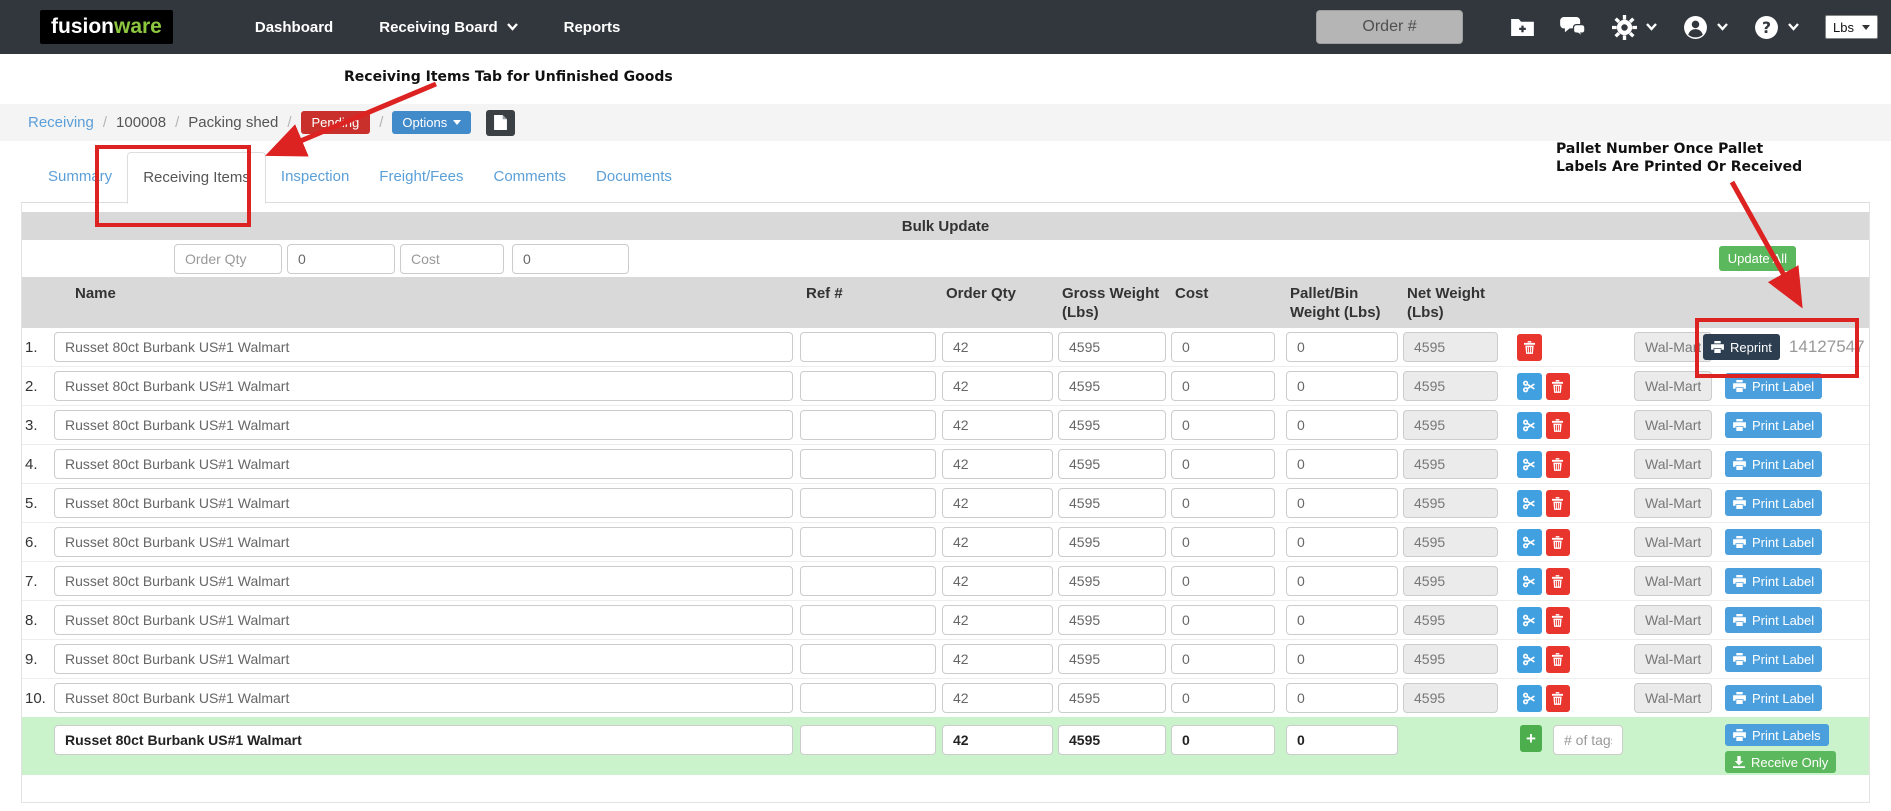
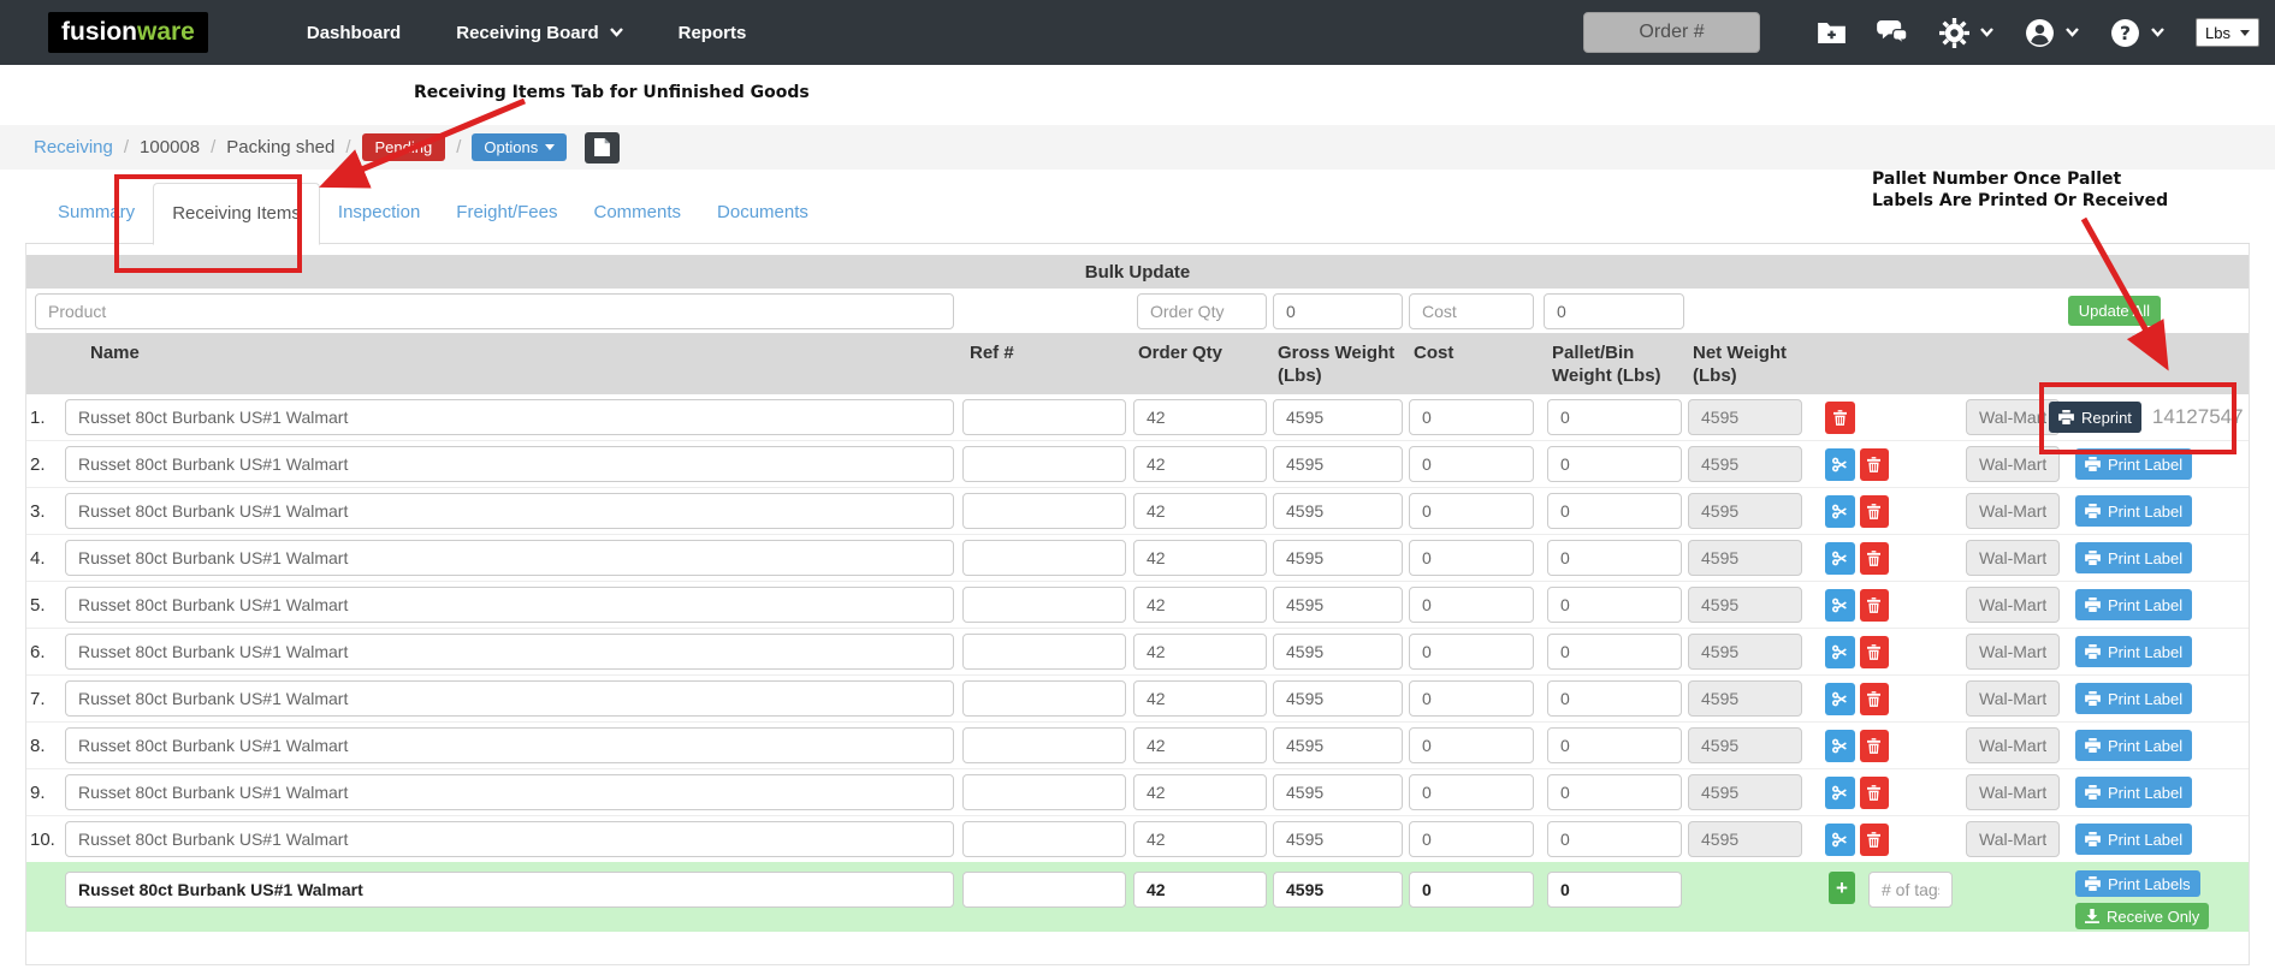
  fusionware
  Dashboard
  Receiving Board
  Reports
  Order #
  ?
  Lbs
  Receiving
  /
  100008
  /
  Packing shed
  /
  /
  Options
  Summry
  Receiving Items
  Inspection
  Freight/Fees
  Comments
  Documents
  Bulk Update
+ Product
  Order Qty
  0
  Cost
  0
  Updatell
  Name
  Ref #
  Order Qty
  Gross Weight (Lbs)
  Cost
  Pallet/Bin Weight (Lbs)
  Net Weight (Lbs)
  1.
  Russet 80ct Burbank US#1 Walmart
  42
  4595
  0
  0
  4595
  Wal-Mat
  Reprint
  14127547
  2.
  Russet 80ct Burbank US#1 Walmart
  42
  4595
  0
  0
  4595
  Wal-Mart
  Print Label
  3.
  Russet 80ct Burbank US#1 Walmart
  42
  4595
  0
  0
  4595
  Wal-Mart
  Print Label
  4.
  Russet 80ct Burbank US#1 Walmart
  42
  4595
  0
  0
  4595
  Wal-Mart
  Print Label
  5.
  Russet 80ct Burbank US#1 Walmart
  42
  4595
  0
  0
  4595
  Wal-Mart
  Print Label
  6.
  Russet 80ct Burbank US#1 Walmart
  42
  4595
  0
  0
  4595
  Wal-Mart
  Print Label
  7.
  Russet 80ct Burbank US#1 Walmart
  42
  4595
  0
  0
  4595
  Wal-Mart
  Print Label
  8.
  Russet 80ct Burbank US#1 Walmart
  42
  4595
  0
  0
  4595
  Wal-Mart
  Print Label
  9.
  Russet 80ct Burbank US#1 Walmart
  42
  4595
  0
  0
  4595
  Wal-Mart
  Print Label
  10.
  Russet 80ct Burbank US#1 Walmart
  42
  4595
  0
  0
  4595
  Wal-Mart
  Print Label
  Russet 80ct Burbank US#1 Walmart
  42
  4595
  0
  0
  +
  # of tag
  Print Labels
  Receive Only
  Receiving Items Tab for Unfinished Goods
  Pallet Number Once Pallet
  Labels Are Printed Or Received
